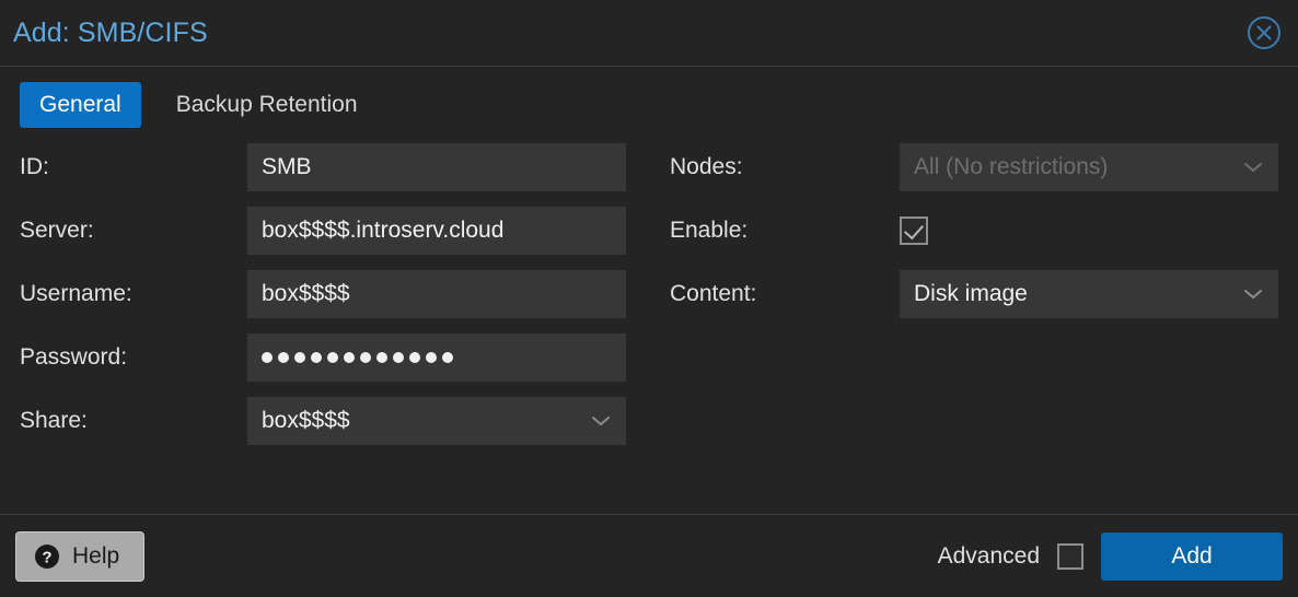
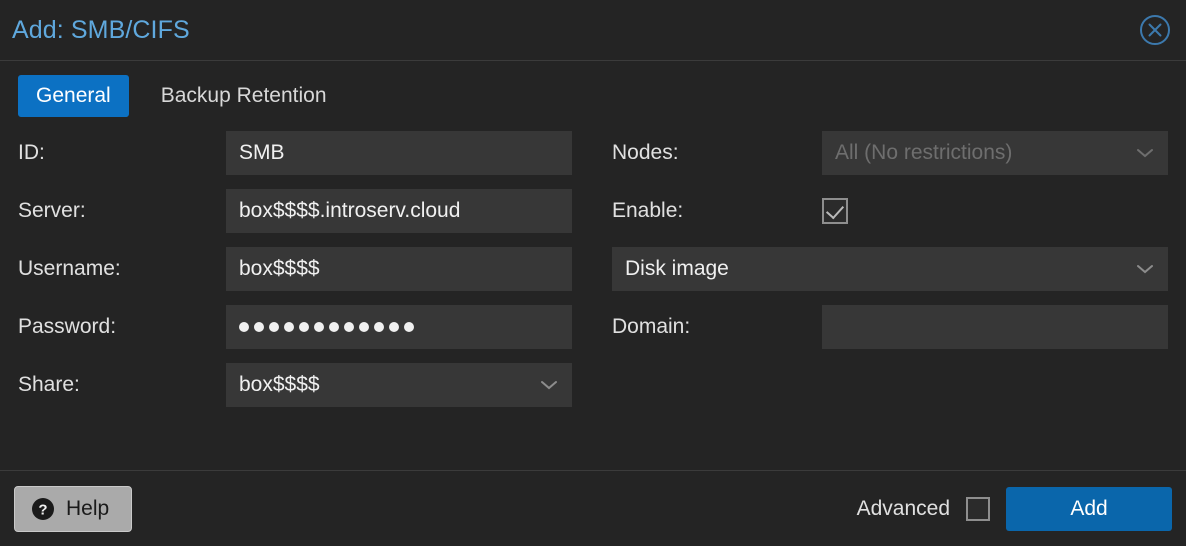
  Add: SMB/CIFS
  General
  Backup Retention
  ID:
  SMB
  Server:
  box$$$$.introserv.cloud
  Username:
  box$$$$
  Password:
  Share:
  box$$$$
  Nodes:
  All (No restrictions)
  Enable:
- Content:
  Disk image
+ Domain:
  ?
  Help
  Advanced
  Add
